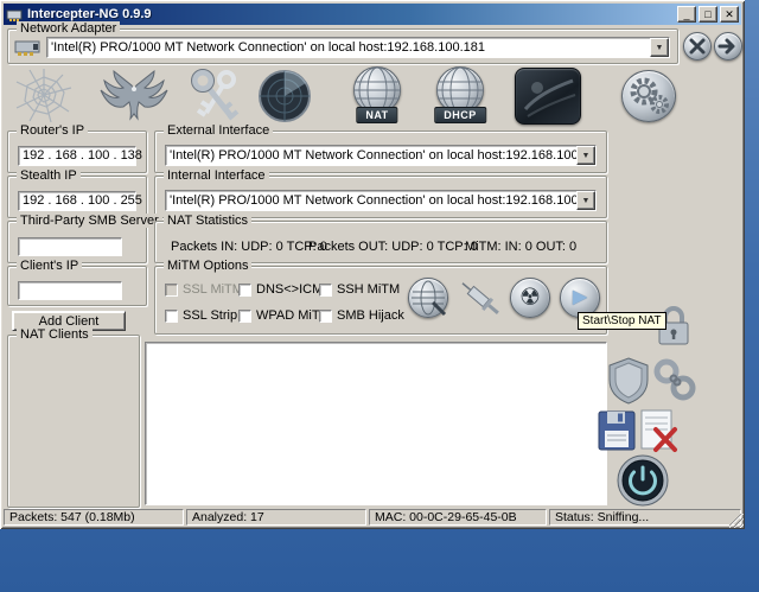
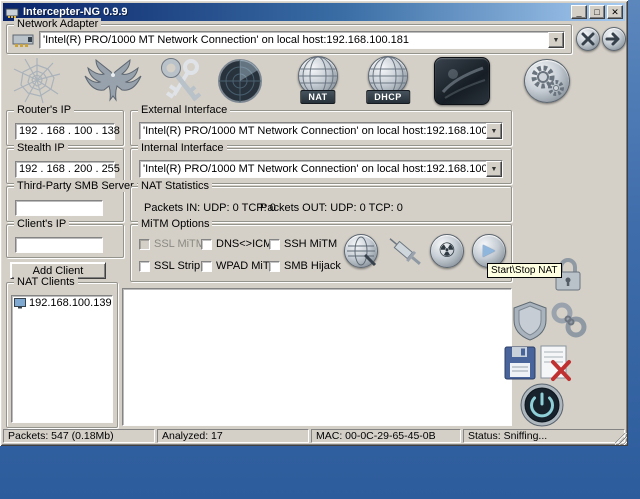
  Intercepter-NG 0.9.9
  _
  □
  ✕
  Network Adapter
  'Intel(R) PRO/1000 MT Network Connection' on local host:192.168.100.181
  NAT
  DHCP
  Router's IP
  192 . 168 . 100 . 138
  External Interface
  'Intel(R) PRO/1000 MT Network Connection' on local host:192.168.100
  Stealth IP
- 192 . 168 . 100 . 255
+ 192 . 168 . 200 . 255
  Internal Interface
  'Intel(R) PRO/1000 MT Network Connection' on local host:192.168.100
  Third-Party SMB Server
  NAT Statistics
  Packets IN: UDP: 0 TCP: 0
  Packets OUT: UDP: 0 TCP: 0
- MiTM: IN: 0 OUT: 0
  Client's IP
  Add Client
  MiTM Options
  SSL MiT
  DNS<>ICM
  SSH MiTM
  SSL Strip
  WPAD MiT
  SMB Hijack
  ☢
  ▶
  Start\Stop NAT
  NAT Clients
+ 192.168.100.139
  Packets: 547 (0.18Mb)
  Analyzed: 17
  MAC: 00-0C-29-65-45-0B
  Status: Sniffing...
